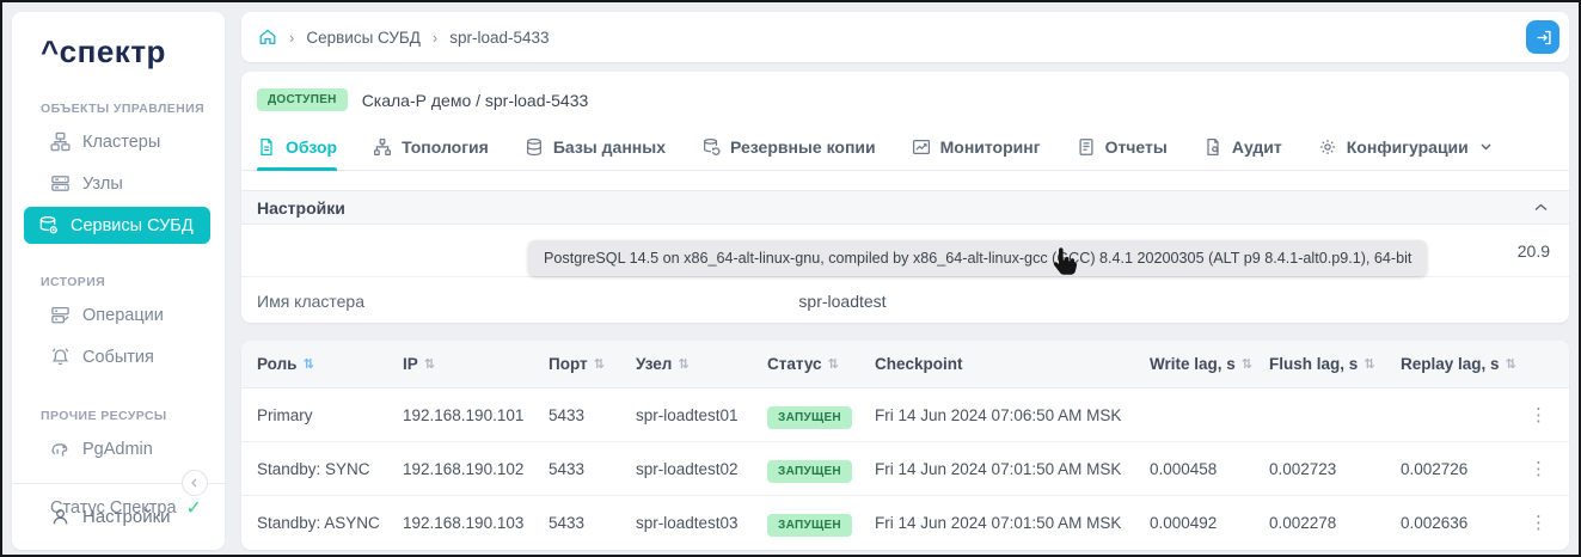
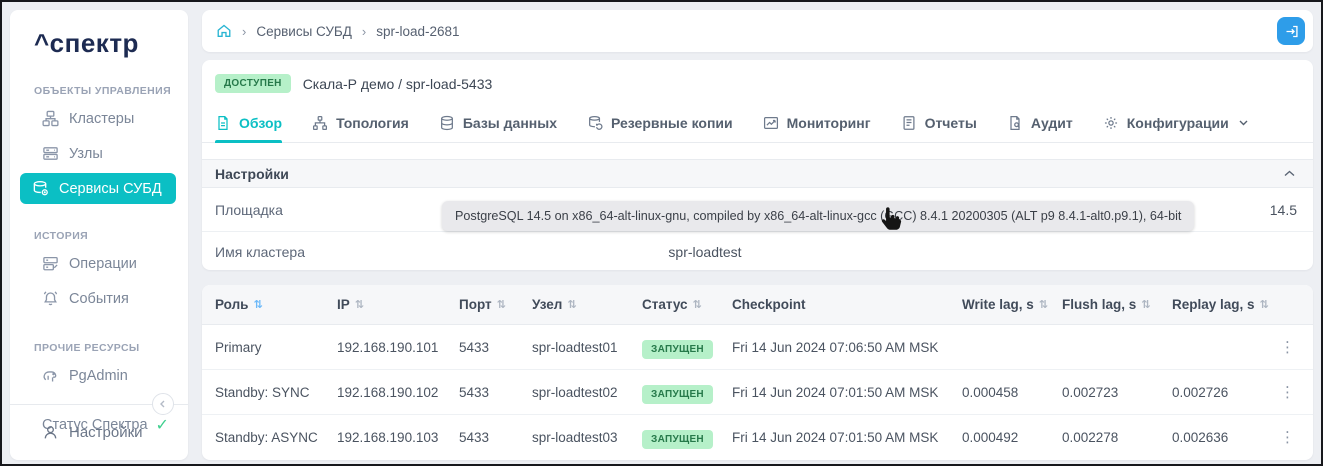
  ^спектр
  ОБЪЕКТЫ УПРАВЛЕНИЯ
  Кластеры
  Узлы
  Сервисы СУБД
  ИСТОРИЯ
  Операции
  События
  ПРОЧИЕ РЕСУРСЫ
  PgAdmin
  Статус Спектра
  ✓
  Настройки
  ›
  Сервисы СУБД
  ›
- spr-load-5433
+ spr-load-2681
  ДОСТУПЕН
  Скала-Р демо / spr-load-5433
  Обзор
  Топология
  Базы данных
  Резервные копии
  Мониторинг
  Отчеты
  Аудит
  Конфигурации
  Настройки
+ Площадка
- 20.9
+ 14.5
  Имя кластера
  spr-loadtest
  PostgreSQL 14.5 on x86_64-alt-linux-gnu, compiled by x86_64-alt-linux-gcc (CC) 8.4.1 20200305 (ALT p9 8.4.1-alt0.p9.1), 64-bit
  Роль
  ⇅
  IP
  ⇅
  Порт
  ⇅
  Узел
  ⇅
  Статус
  ⇅
  Checkpoint
  Write lag, s
  ⇅
  Flush lag, s
  ⇅
  Replay lag, s
  ⇅
  Primary
  192.168.190.101
  5433
  spr-loadtest01
  ЗАПУЩЕН
  Fri 14 Jun 2024 07:06:50 AM MSK
  ⋮
  Standby: SYNC
  192.168.190.102
  5433
  spr-loadtest02
  ЗАПУЩЕН
  Fri 14 Jun 2024 07:01:50 AM MSK
  0.000458
  0.002723
  0.002726
  ⋮
  Standby: ASYNC
  192.168.190.103
  5433
  spr-loadtest03
  ЗАПУЩЕН
  Fri 14 Jun 2024 07:01:50 AM MSK
  0.000492
  0.002278
  0.002636
  ⋮
